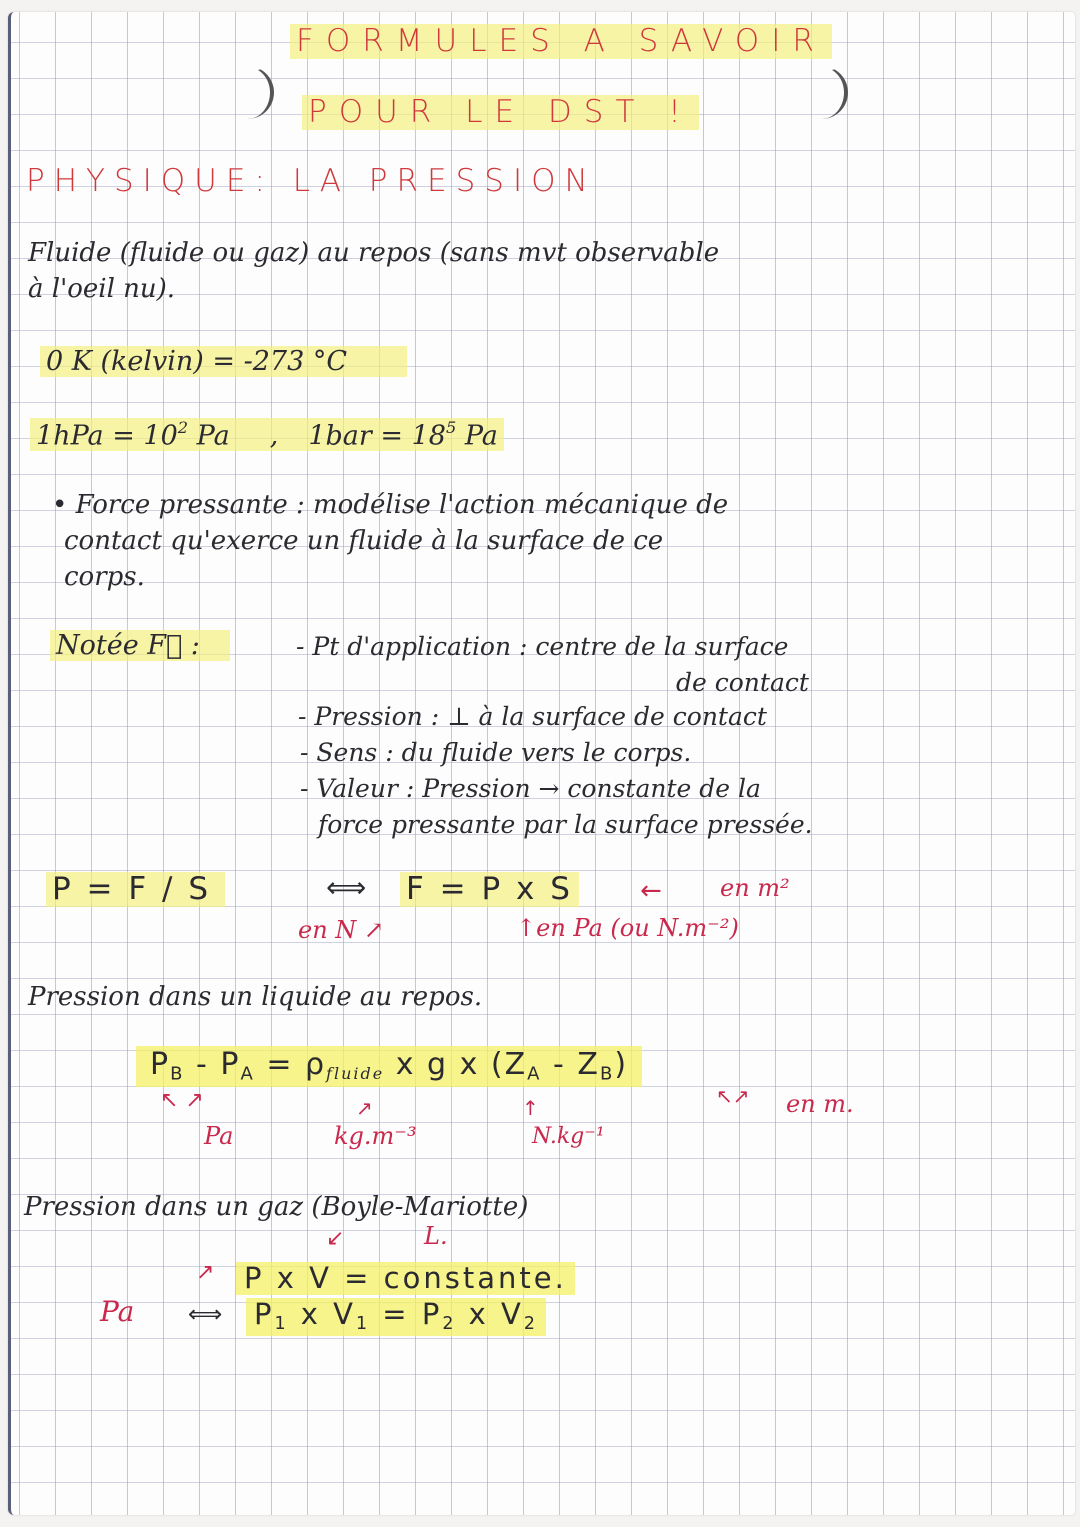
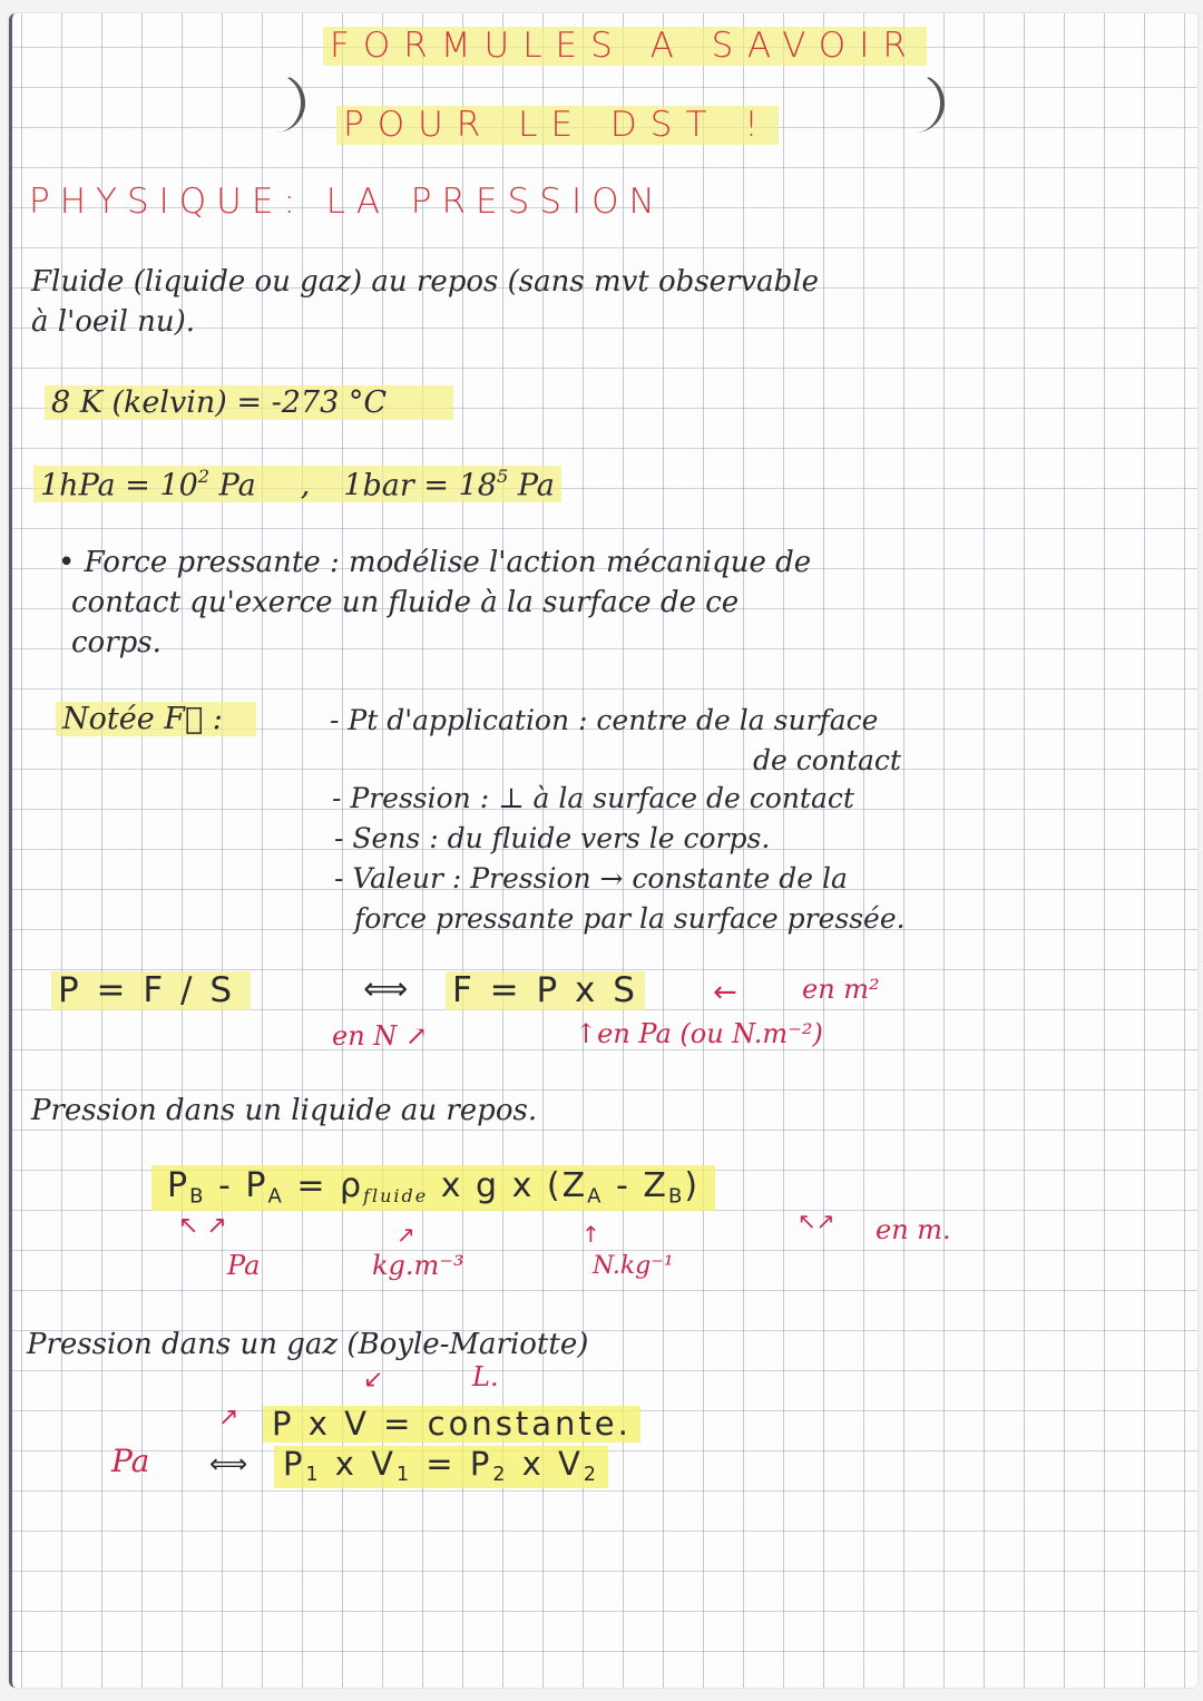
  FORMULES A SAVOIR
  POUR LE DST !
  PHYSIQUE: LA PRESSION
- Fluide (fluide ou gaz) au repos (sans mvt observable
+ Fluide (liquide ou gaz) au repos (sans mvt observable
  à l'oeil nu).
- 0 K (kelvin) = -273 °C
+ 8 K (kelvin) = -273 °C
  1hPa = 102 Pa , 1bar = 185 Pa
  • Force pressante : modélise l'action mécanique de
  contact qu'exerce un fluide à la surface de ce
  corps.
  Notée F⃗ :
  - Pt d'application : centre de la surface
  de contact
  - Pression : ⊥ à la surface de contact
  - Sens : du fluide vers le corps.
  - Valeur : Pression → constante de la
  force pressante par la surface pressée.
  P = F / S
  ⟺
  F = P x S
  ←
  en m²
  en N ↗
  ↑en Pa (ou N.m⁻²)
  Pression dans un liquide au repos.
  PB - PA = ρfluide x g x (ZA - ZB)
  ↖ ↗
  Pa
  ↗
  kg.m⁻³
  ↑
  N.kg⁻¹
  ↖↗
  en m.
  Pression dans un gaz (Boyle-Mariotte)
  ↙
  L.
  ↗
  P x V = constante.
  Pa
  ⟺
  P1 x V1 = P2 x V2
